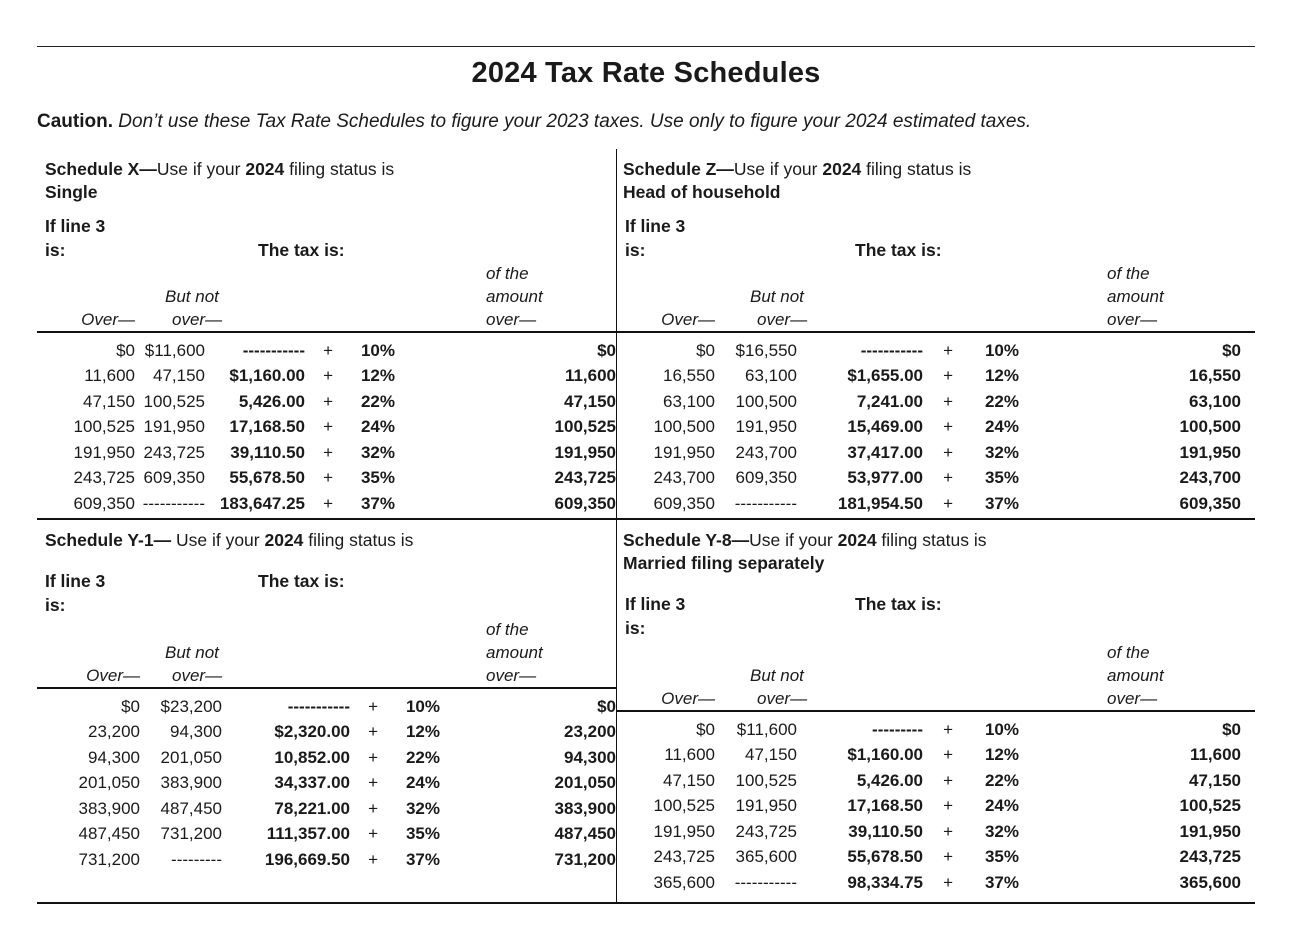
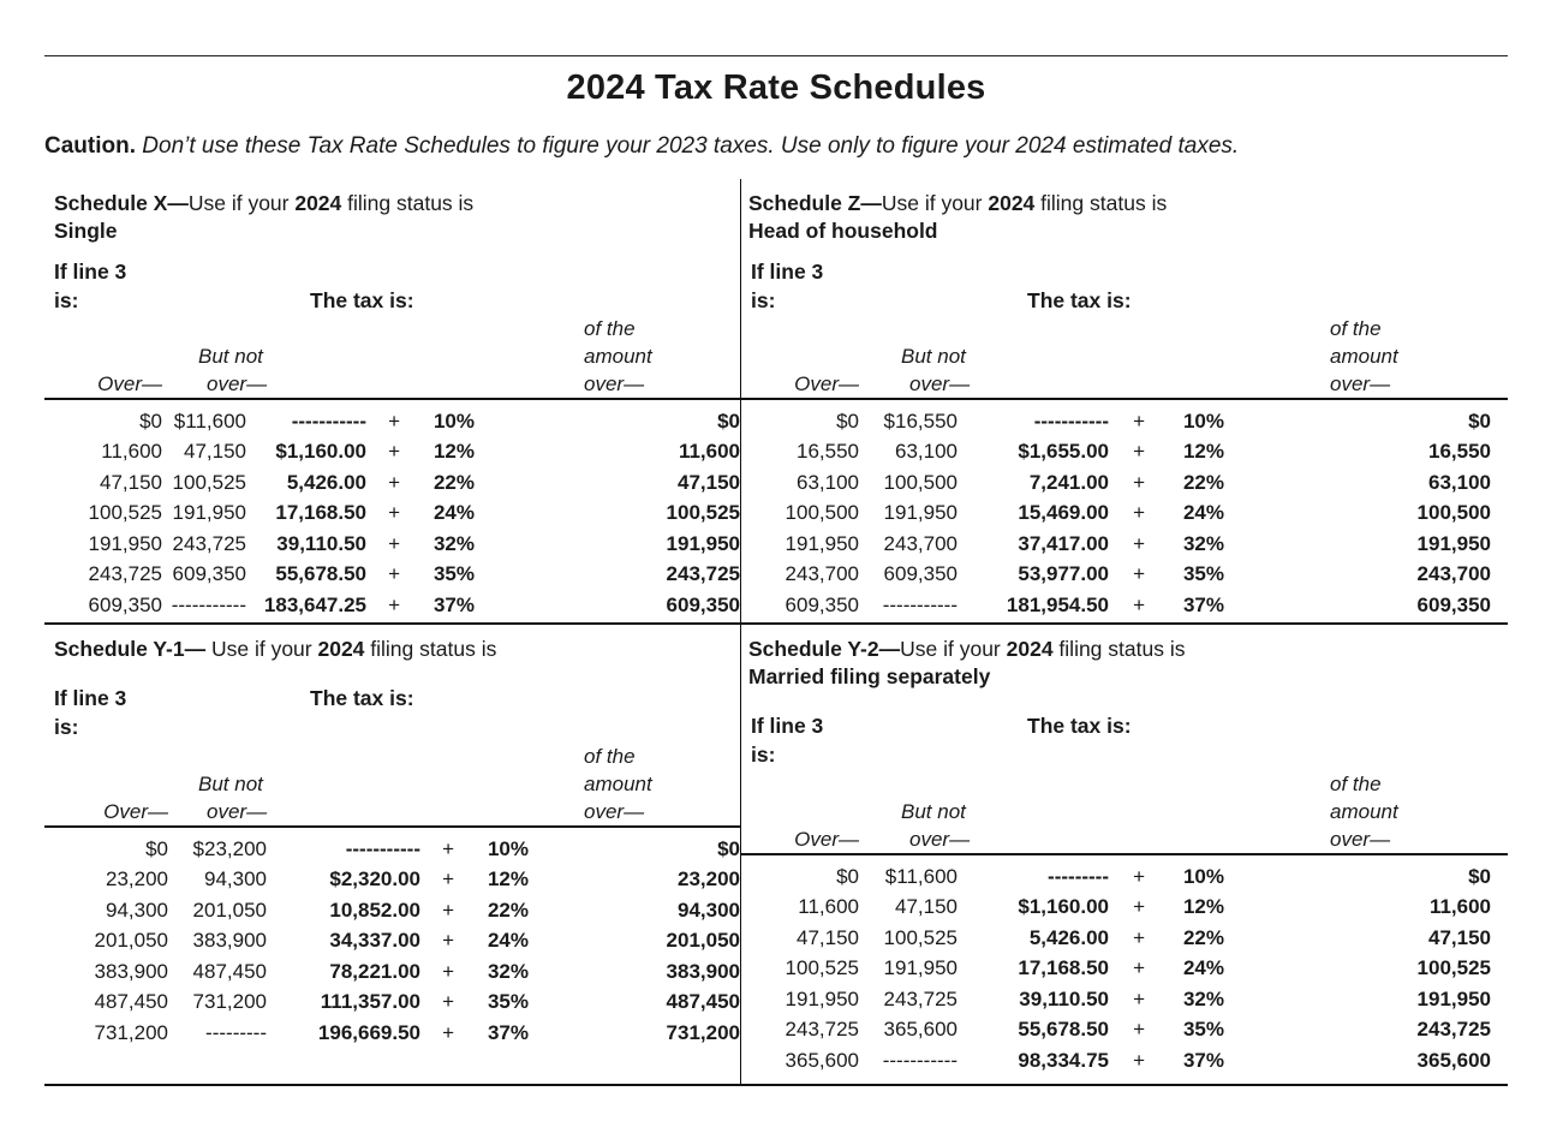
  2024 Tax Rate Schedules
  Caution. Don’t use these Tax Rate Schedules to figure your 2023 taxes. Use only to figure your 2024 estimated taxes.
  Schedule X—Use if your 2024 filing status is
  Single
  If line 3
  is:
  The tax is:
  of the
  amount
  over—
  But not
  over—
  Over—
  $0	$11,600	-----------	+	10%	$0
  11,600	47,150	$1,160.00	+	12%	11,600
  47,150	100,525	5,426.00	+	22%	47,150
  100,525	191,950	17,168.50	+	24%	100,525
  191,950	243,725	39,110.50	+	32%	191,950
  243,725	609,350	55,678.50	+	35%	243,725
  609,350	-----------	183,647.25	+	37%	609,350
  Schedule Z—Use if your 2024 filing status is
  Head of household
  If line 3
  is:
  The tax is:
  of the
  amount
  over—
  But not
  over—
  Over—
  $0	$16,550	-----------	+	10%	$0
  16,550	63,100	$1,655.00	+	12%	16,550
  63,100	100,500	7,241.00	+	22%	63,100
  100,500	191,950	15,469.00	+	24%	100,500
  191,950	243,700	37,417.00	+	32%	191,950
  243,700	609,350	53,977.00	+	35%	243,700
  609,350	-----------	181,954.50	+	37%	609,350
  Schedule Y-1— Use if your 2024 filing status is
  If line 3
  is:
  The tax is:
  of the
  amount
  over—
  But not
  over—
  Over—
  $0	$23,200	-----------	+	10%	$0
  23,200	94,300	$2,320.00	+	12%	23,200
  94,300	201,050	10,852.00	+	22%	94,300
  201,050	383,900	34,337.00	+	24%	201,050
  383,900	487,450	78,221.00	+	32%	383,900
  487,450	731,200	111,357.00	+	35%	487,450
  731,200	---------	196,669.50	+	37%	731,200
- Schedule Y-8—Use if your 2024 filing status is
+ Schedule Y-2—Use if your 2024 filing status is
  Married filing separately
  If line 3
  is:
  The tax is:
  of the
  amount
  over—
  But not
  over—
  Over—
  $0	$11,600	---------	+	10%	$0
  11,600	47,150	$1,160.00	+	12%	11,600
  47,150	100,525	5,426.00	+	22%	47,150
  100,525	191,950	17,168.50	+	24%	100,525
  191,950	243,725	39,110.50	+	32%	191,950
  243,725	365,600	55,678.50	+	35%	243,725
  365,600	-----------	98,334.75	+	37%	365,600
